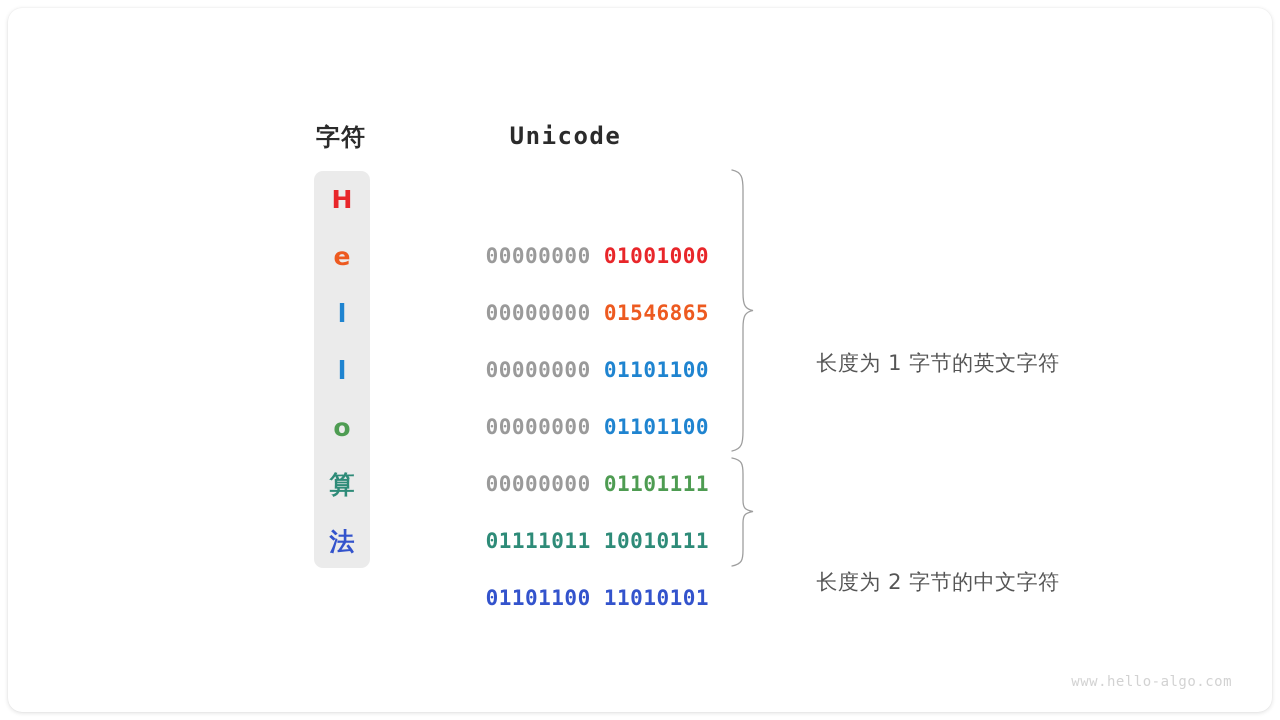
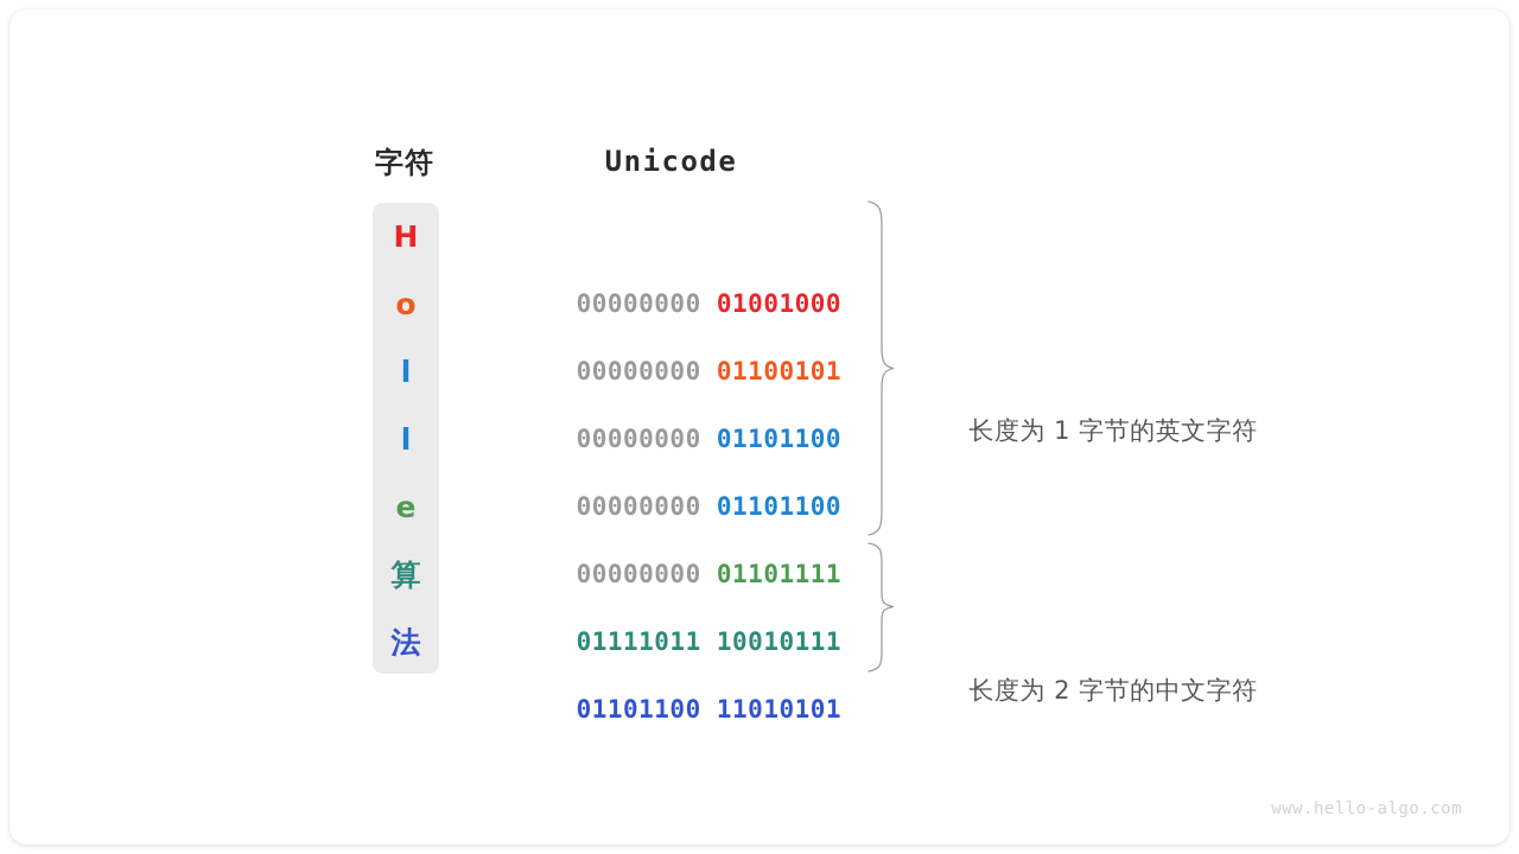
  字符
  Unicode
  H
- e
+ o
  l
  l
- o
+ e
  算
  法
  00000000 01001000
- 00000000 01546865
+ 00000000 01100101
  00000000 01101100
  00000000 01101100
  00000000 01101111
  01111011 10010111
  01101100 11010101
  长度为 1 字节的英文字符
  长度为 2 字节的中文字符
  www.hello-algo.com
